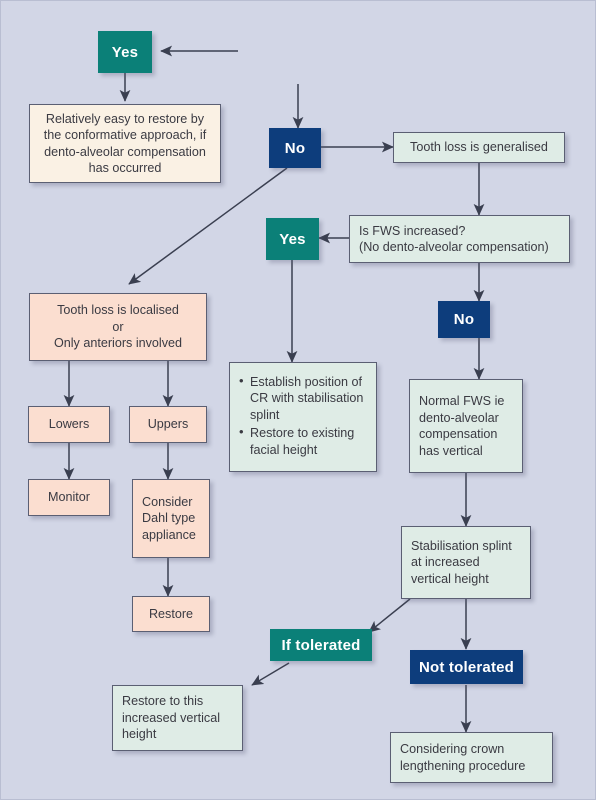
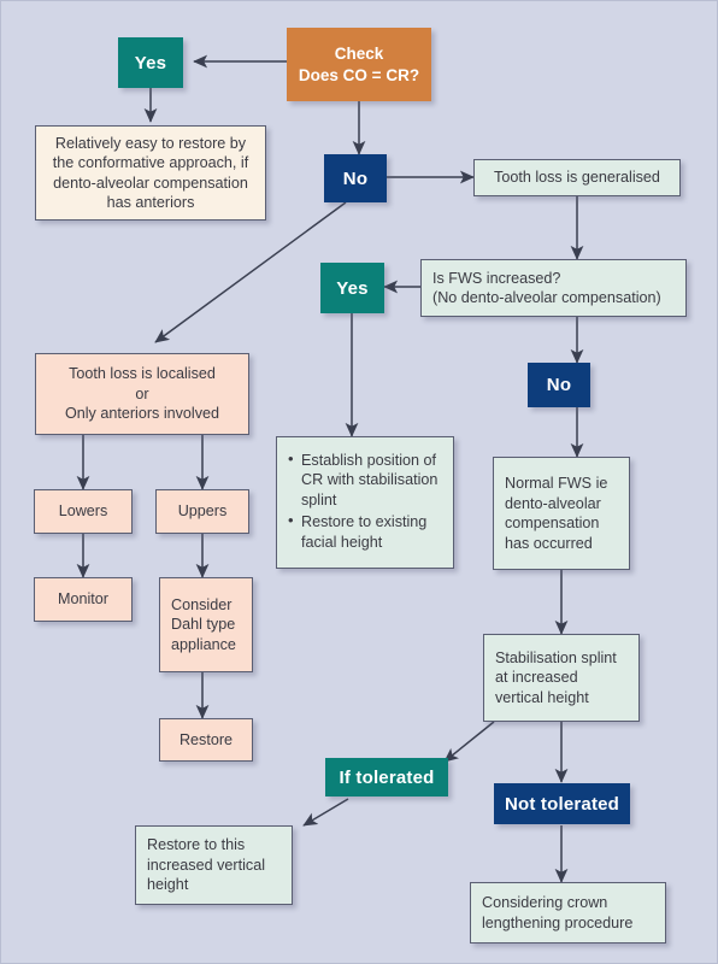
+ Check
+ Does CO = CR?
  Yes
  No
- Relatively easy to restore by the conformative approach, if dento-alveolar compensation has occurred
+ Relatively easy to restore by the conformative approach, if dento-alveolar compensation has anteriors
  Tooth loss is generalised
  Is FWS increased?
  (No dento-alveolar compensation)
  Yes
  No
  Tooth loss is localised
  or
  Only anteriors involved
  Establish position of CR with stabilisation splint
  Restore to existing facial height
- Normal FWS ie dento-alveolar compensation has vertical
+ Normal FWS ie dento-alveolar compensation has occurred
  Lowers
  Uppers
  Monitor
  Consider Dahl type appliance
  Restore
  Stabilisation splint at increased vertical height
  If tolerated
  Not tolerated
  Restore to this increased vertical height
  Considering crown lengthening procedure
